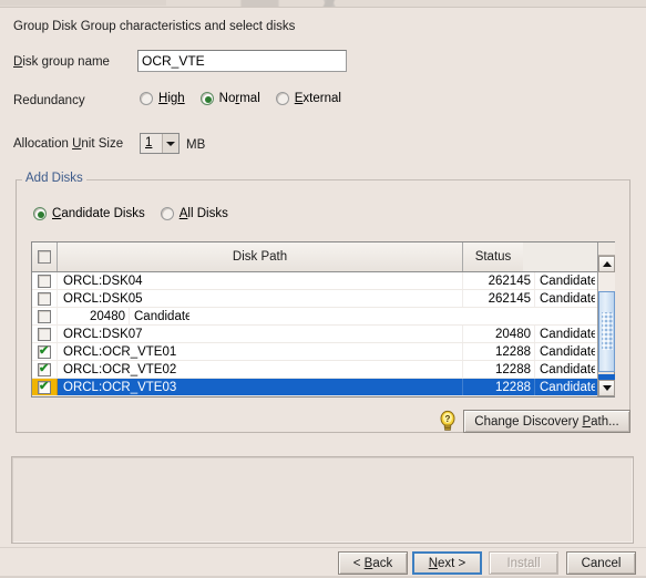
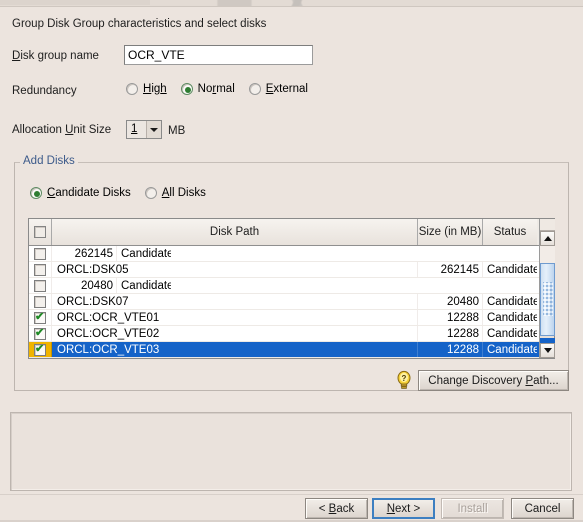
  Group Disk Group characteristics and select disks
  Disk group name
  OCR_VTE
  Redundancy
  High
  Normal
  External
  Allocation Unit Size
  1
  MB
  Add Disks
  Candidate Disks
  All Disks
  Disk Path
+ Size (in MB)
  Status
- ORCL:DSK04
  262145
  Candidate
  ORCL:DSK05
  262145
  Candidate
  20480
  Candidate
  ORCL:DSK07
  20480
  Candidate
  ORCL:OCR_VTE01
  12288
  Candidate
  ORCL:OCR_VTE02
  12288
  Candidate
  ORCL:OCR_VTE03
  12288
  Candidate
  ?
  Change Discovery Path...
  < Back
  Next >
  Install
  Cancel
